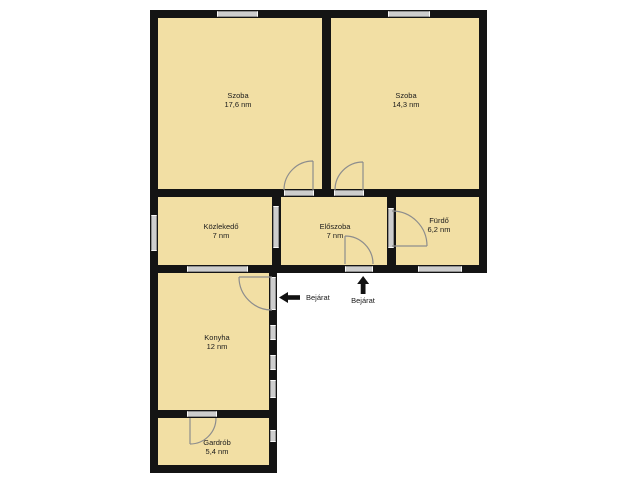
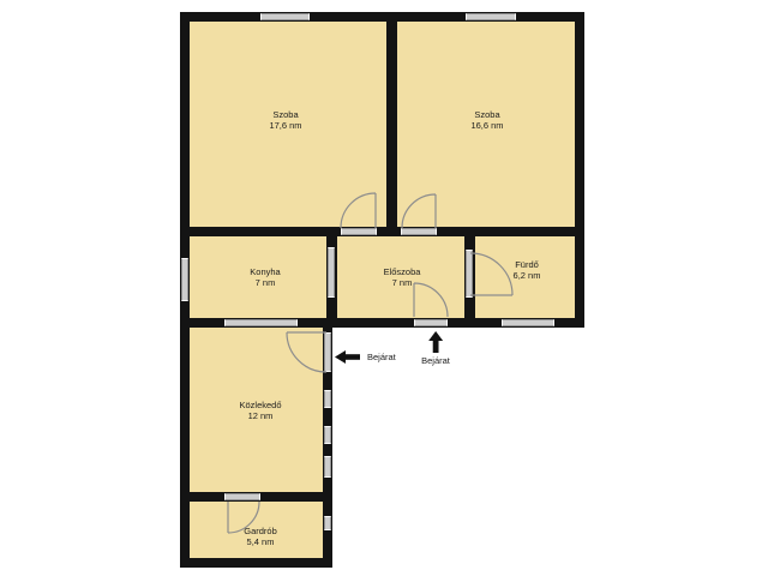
  Szoba
  17,6 nm
  Szoba
- 14,3 nm
+ 16,6 nm
- Közlekedő
+ Konyha
  7 nm
  Előszoba
  7 nm
  Fürdő
  6,2 nm
- Konyha
+ Közlekedő
  12 nm
  Gardrób
  5,4 nm
  Bejárat
  Bejárat
